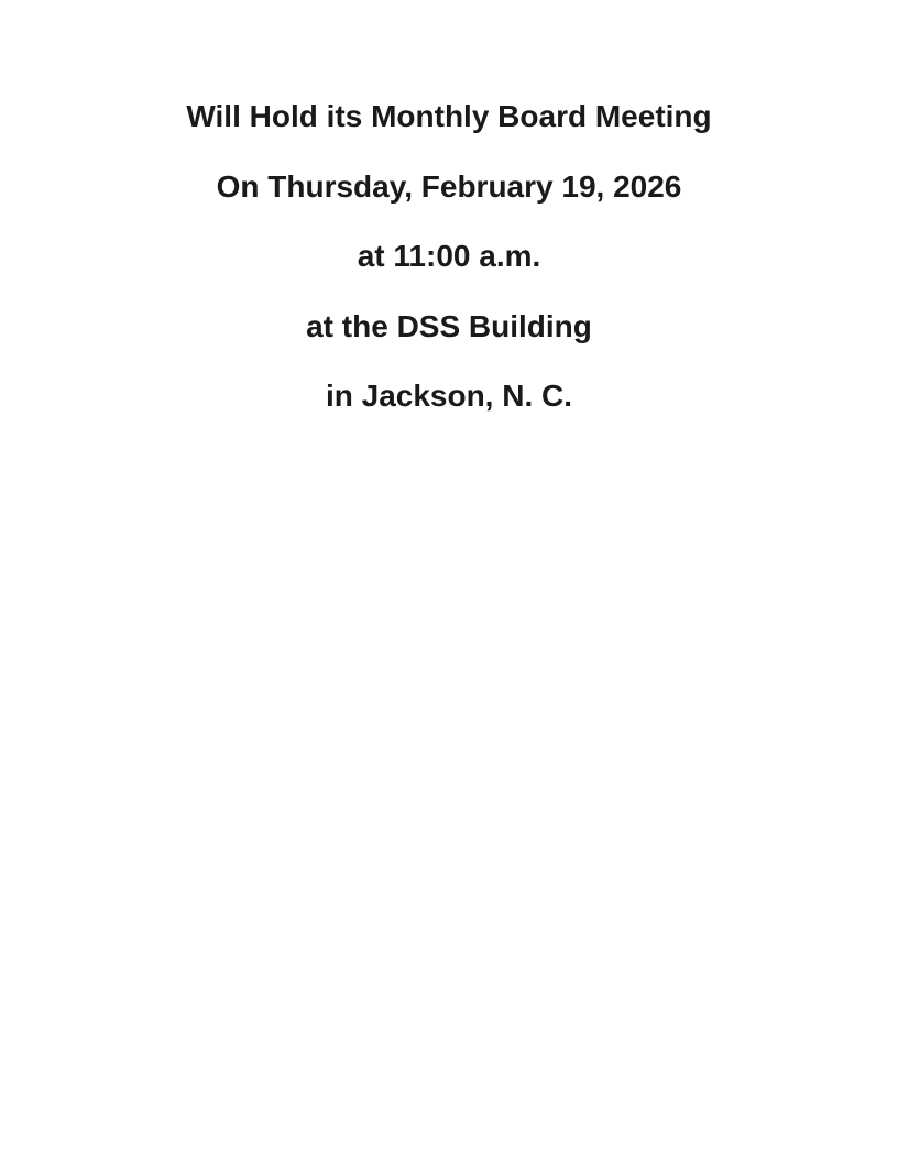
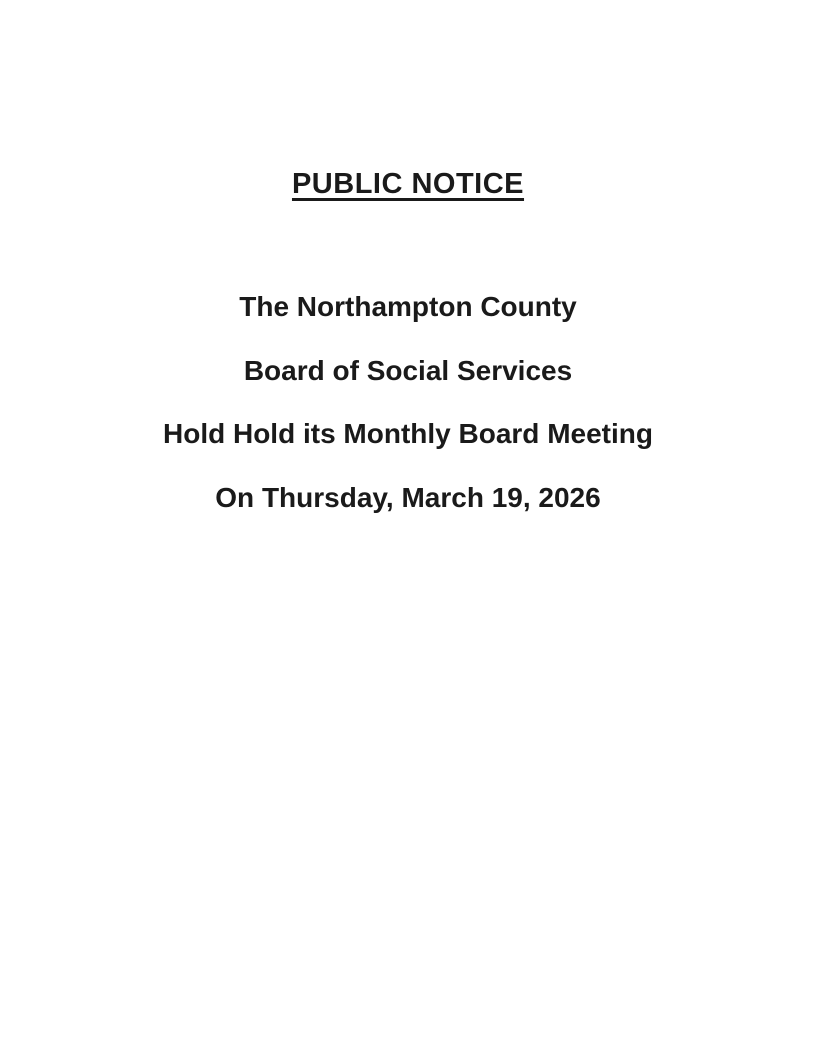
+ PUBLIC NOTICE
+ The Northampton County
+ Board of Social Services
- Will Hold its Monthly Board Meeting
+ Hold Hold its Monthly Board Meeting
- On Thursday, February 19, 2026
+ On Thursday, March 19, 2026
- at 11:00 a.m.
- at the DSS Building
- in Jackson, N. C.
